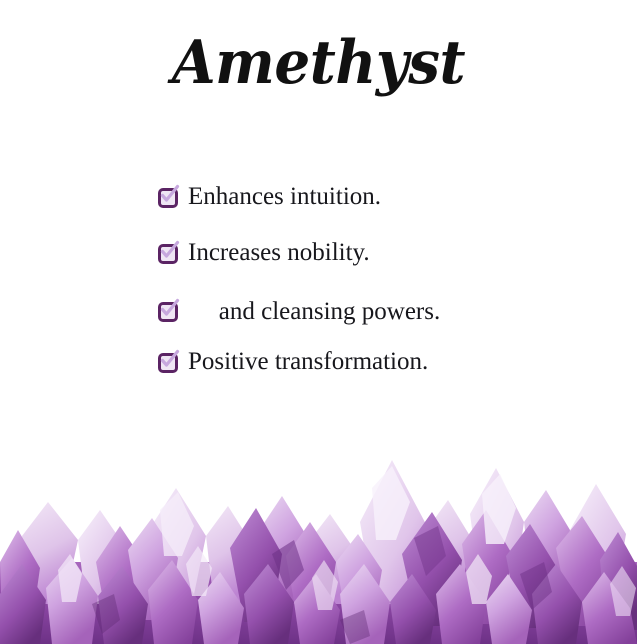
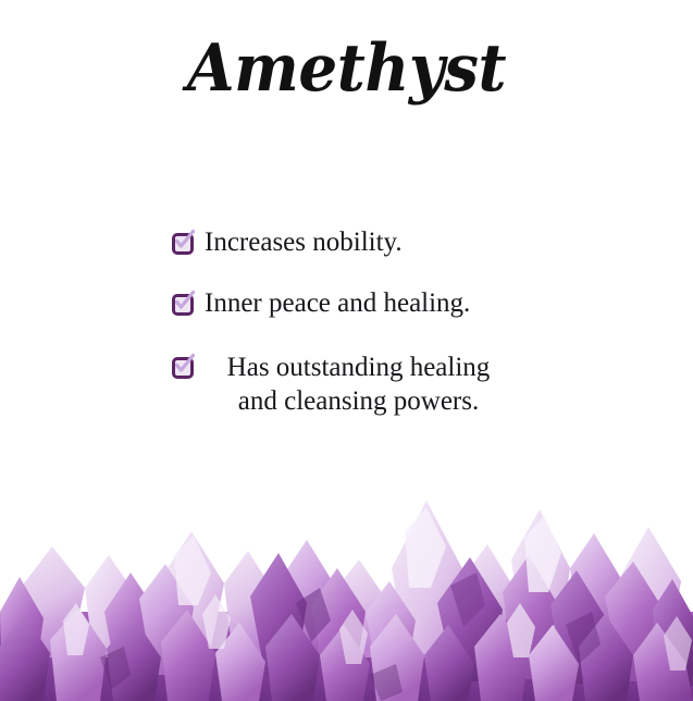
  Amethyst
- Enhances intuition.
  Increases nobility.
+ Inner peace and healing.
+ Has outstanding healing
  and cleansing powers.
- Positive transformation.
